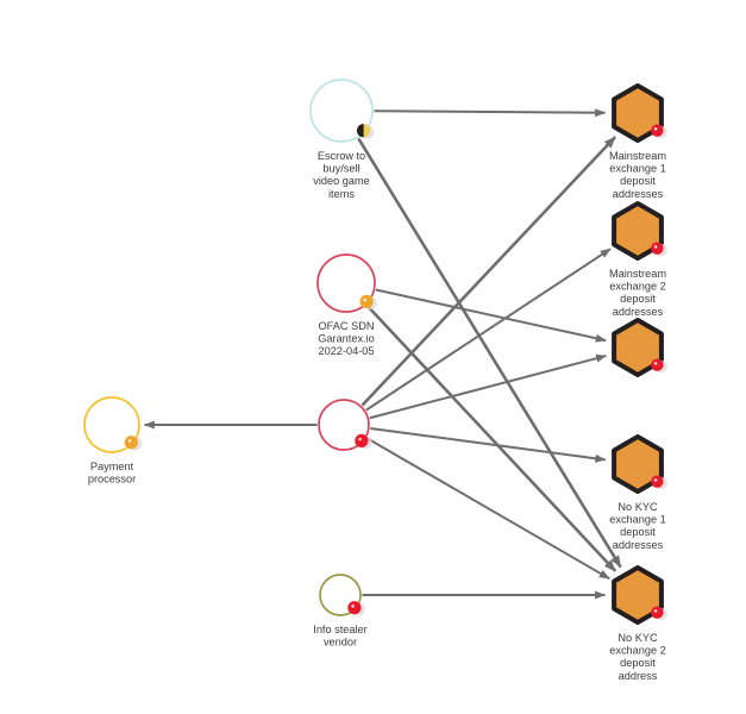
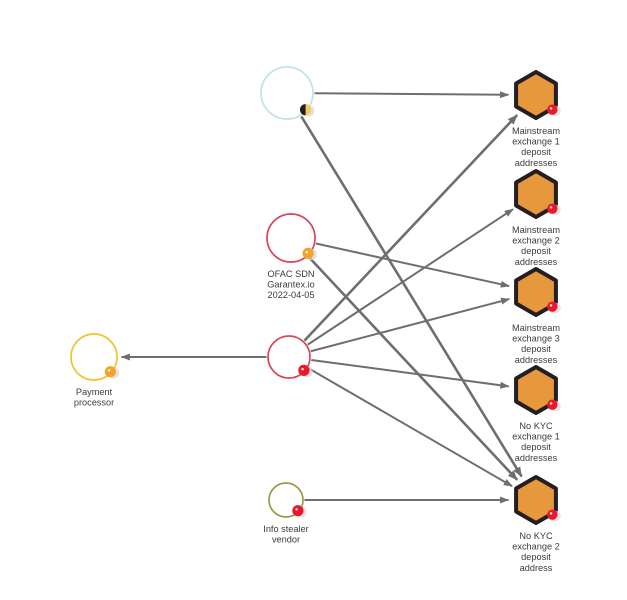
- Escrow to buy/sell video game items
  OFAC SDN Garantex.io 2022-04-05
  Payment processor
  Info stealer vendor
  Mainstream exchange 1 deposit addresses
  Mainstream exchange 2 deposit addresses
+ Mainstream exchange 3 deposit addresses
  No KYC exchange 1 deposit addresses
  No KYC exchange 2 deposit address
